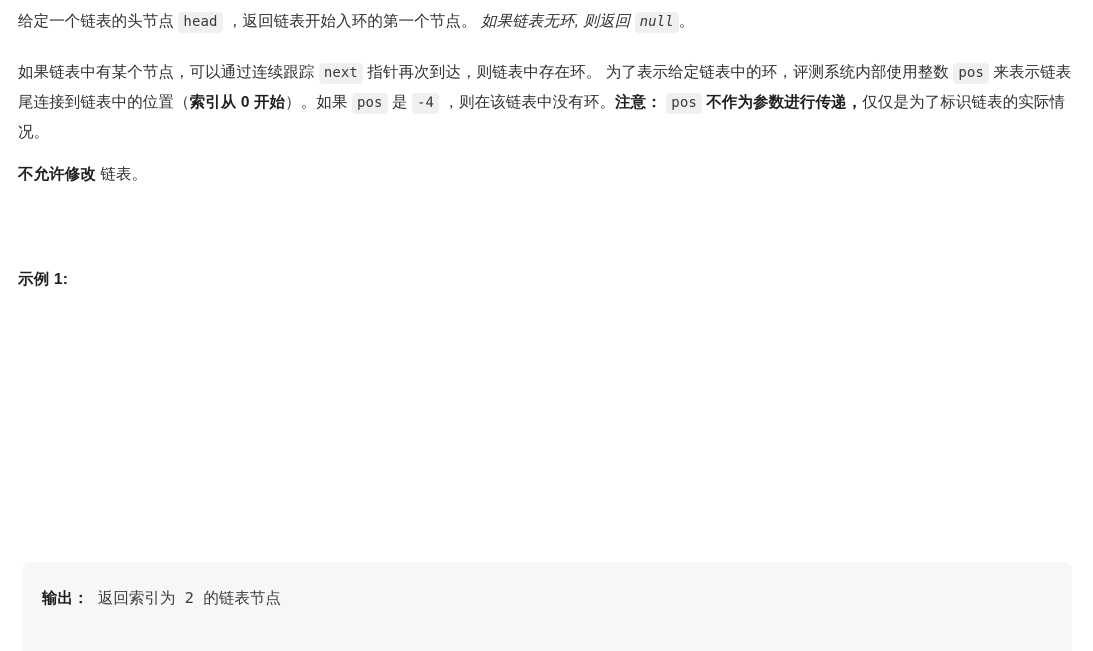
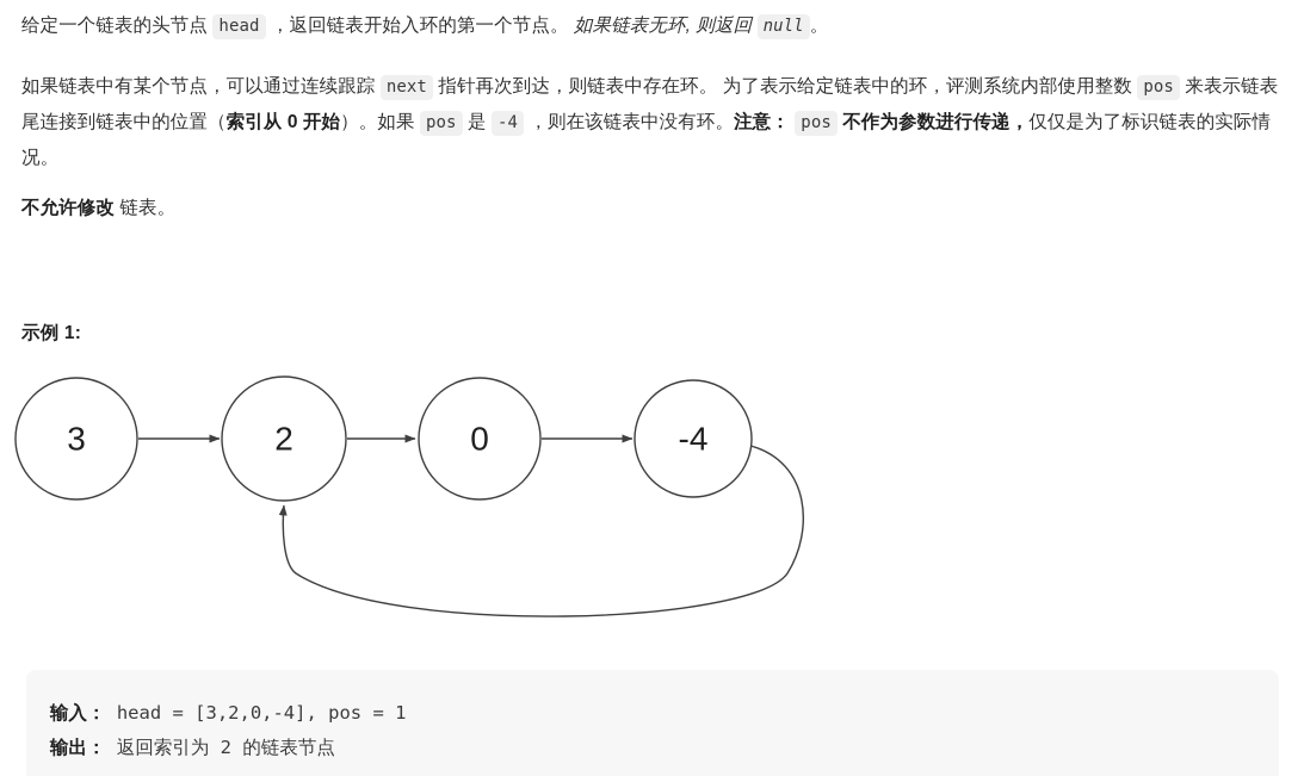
  给定一个链表的头节点 head ，返回链表开始入环的第一个节点。 如果链表无环, 则返回 null 。
  如果链表中有某个节点，可以通过连续跟踪 next 指针再次到达，则链表中存在环。 为了表示给定链表中的环，评测系统内部使用整数 pos 来表示链表尾连接到链表中的位置（索引从 0 开始）。如果 pos 是 -4 ，则在该链表中没有环。注意： pos 不作为参数进行传递，仅仅是为了标识链表的实际情况。
  不允许修改 链表。
  示例 1:
+ 3
+ 2
+ 0
+ -4
+ 输入： head = [3,2,0,-4], pos = 1
  输出： 返回索引为 2 的链表节点
